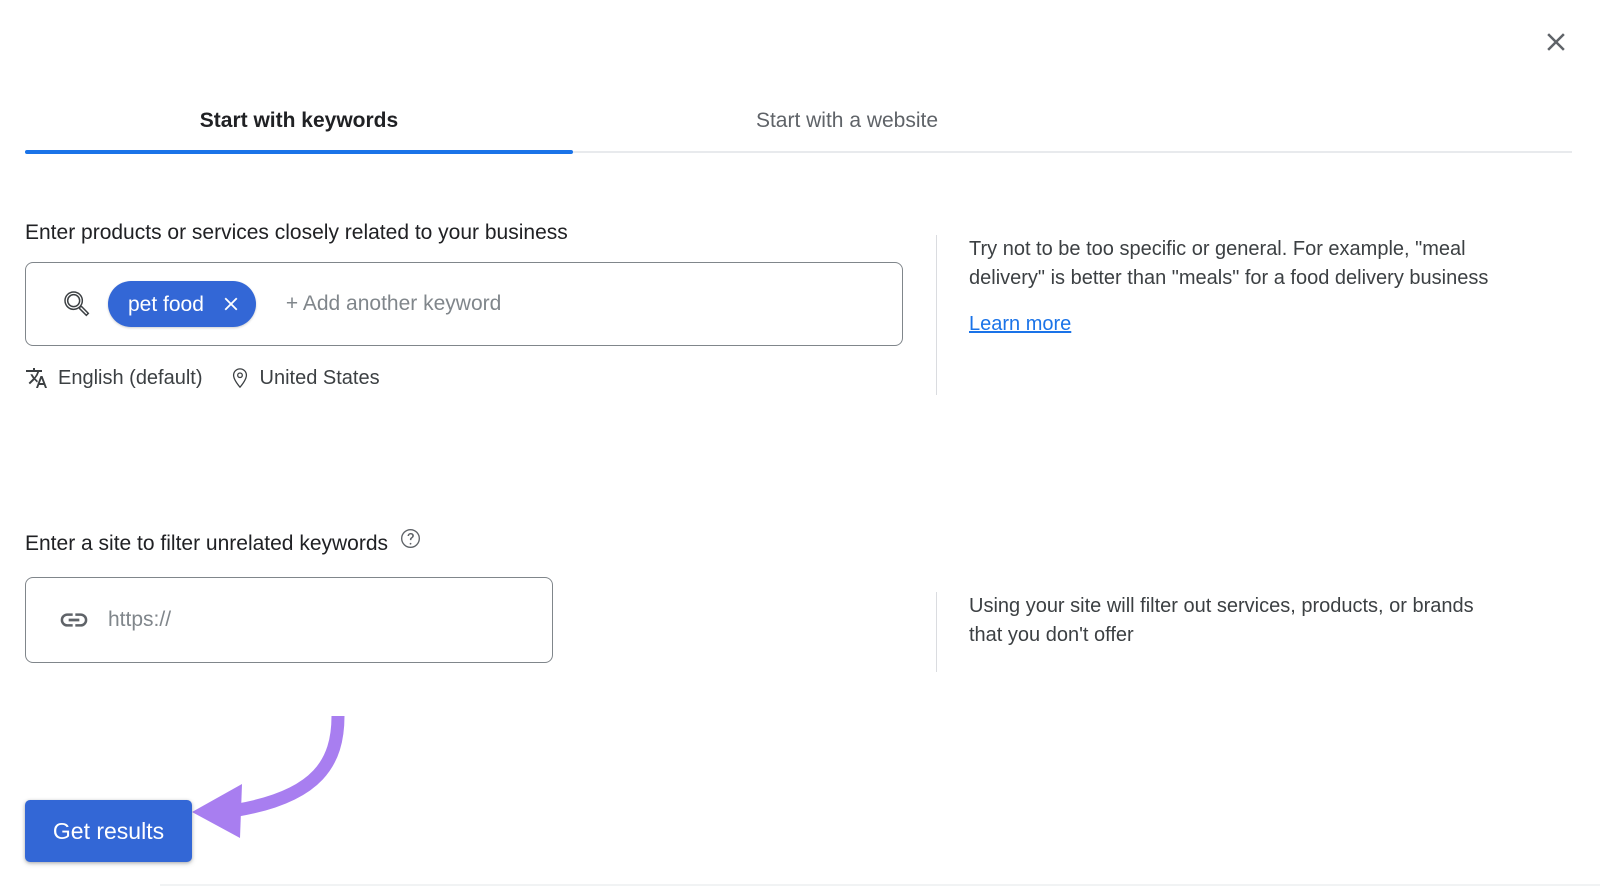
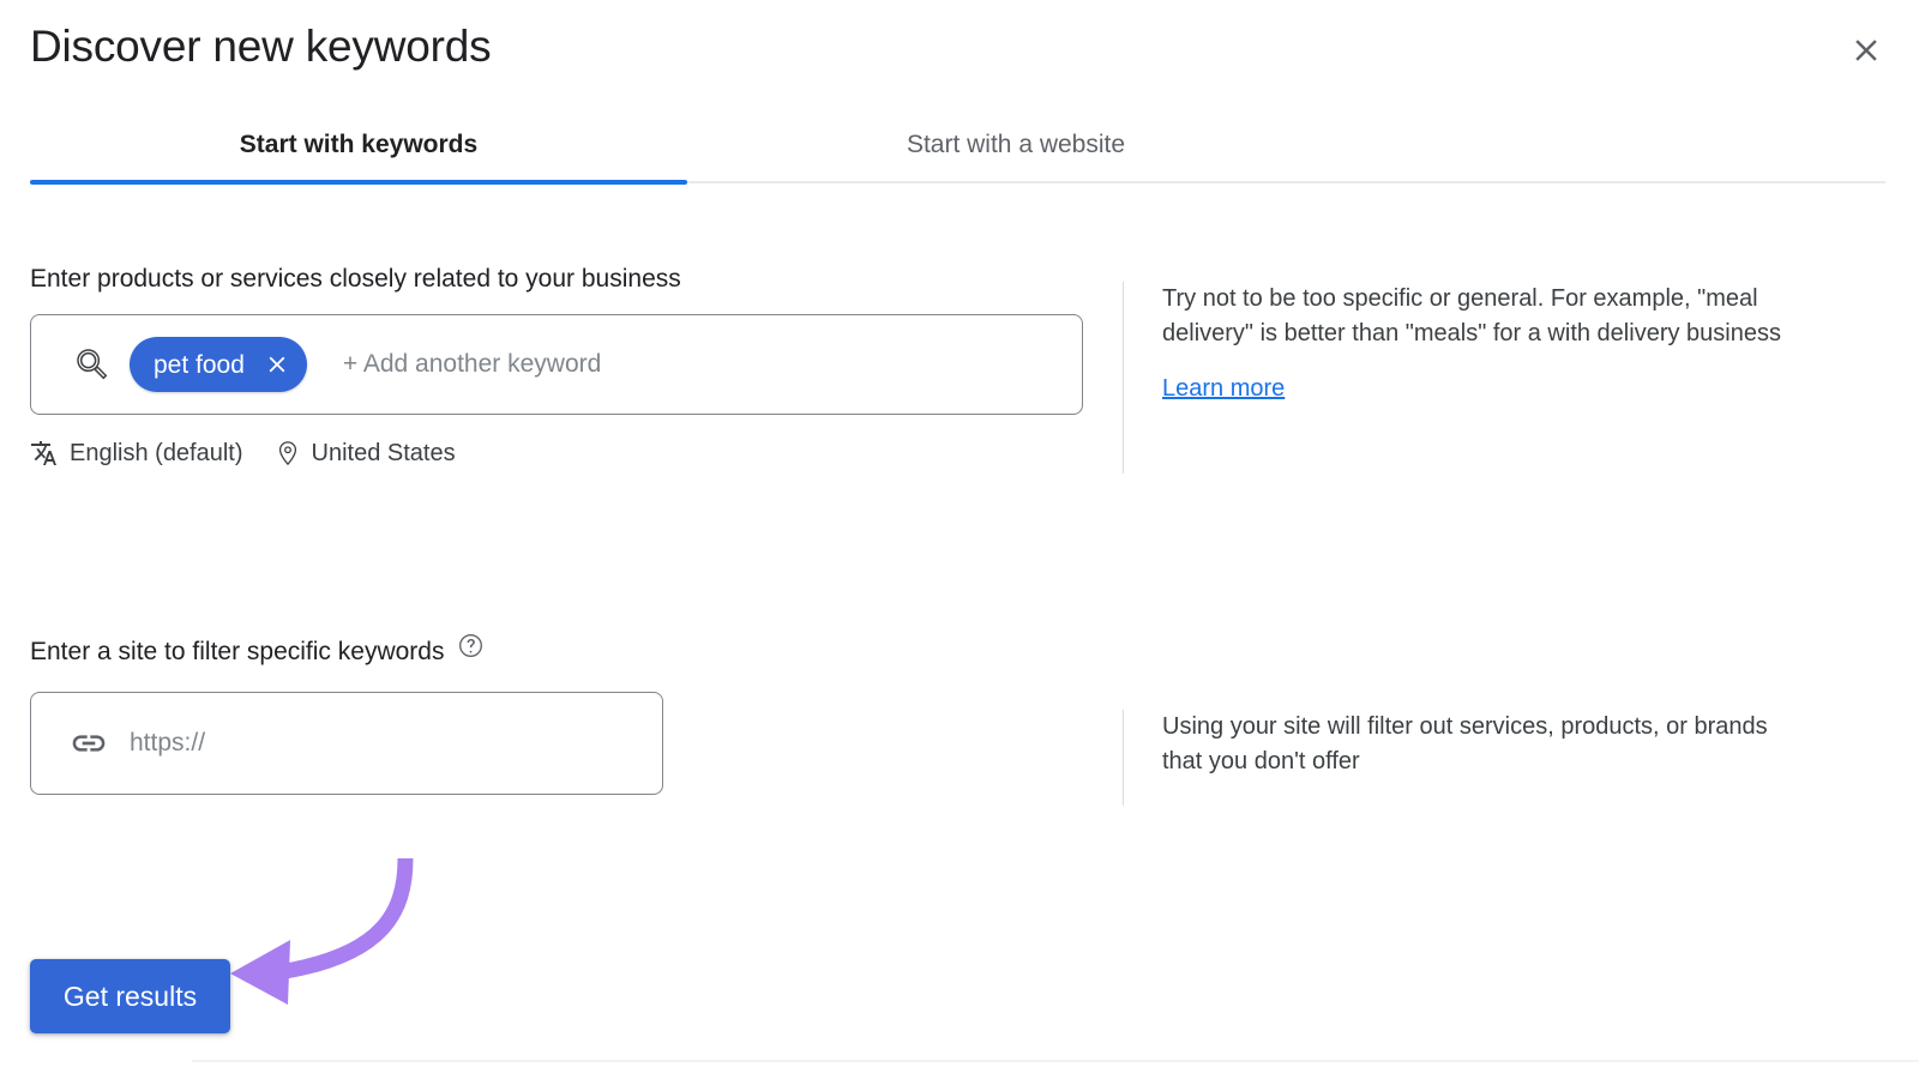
+ Discover new keywords
  Start with keywords
  Start with a website
  Enter products or services closely related to your business
  pet food
  + Add another keyword
  English (default)
  United States
- Try not to be too specific or general. For example, "meal delivery" is better than "meals" for a food delivery business
+ Try not to be too specific or general. For example, "meal delivery" is better than "meals" for a with delivery business
  Learn more
- Enter a site to filter unrelated keywords
+ Enter a site to filter specific keywords
  https://
  Using your site will filter out services, products, or brands that you don't offer
  Get results
